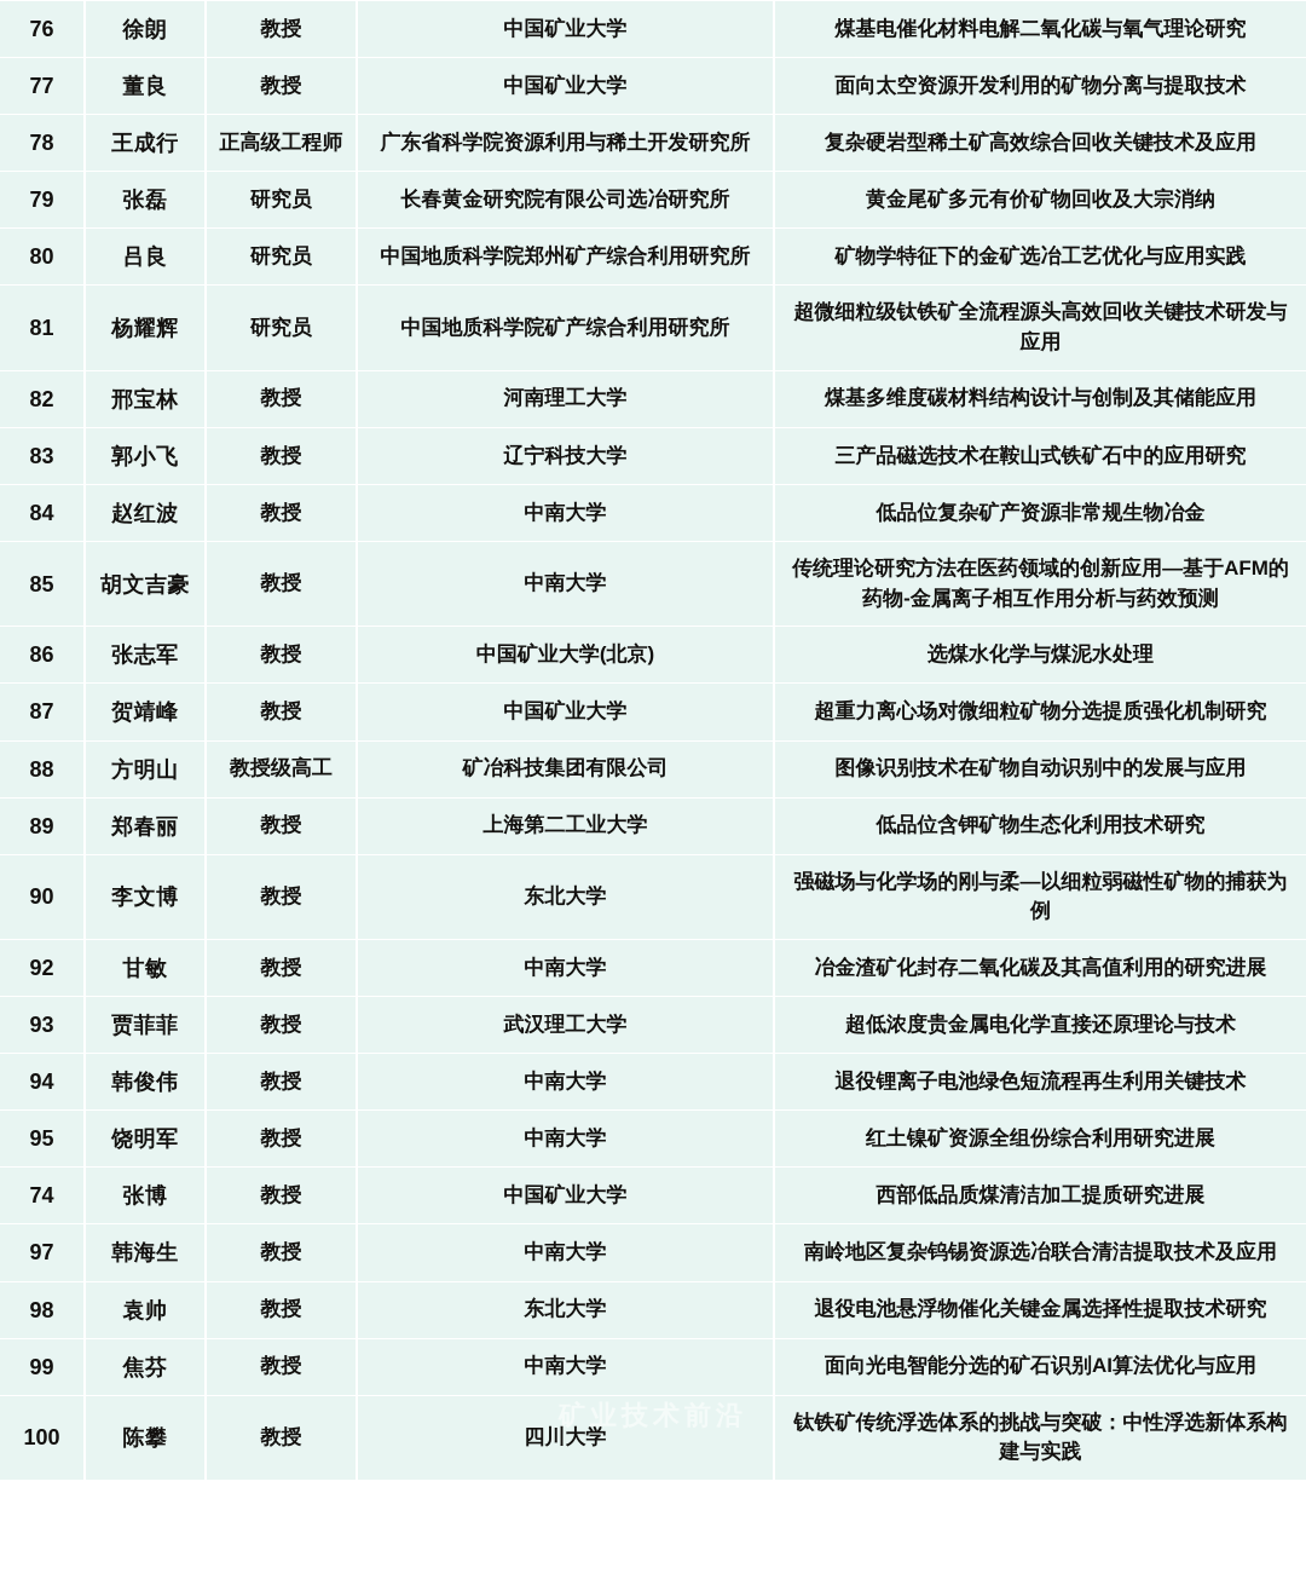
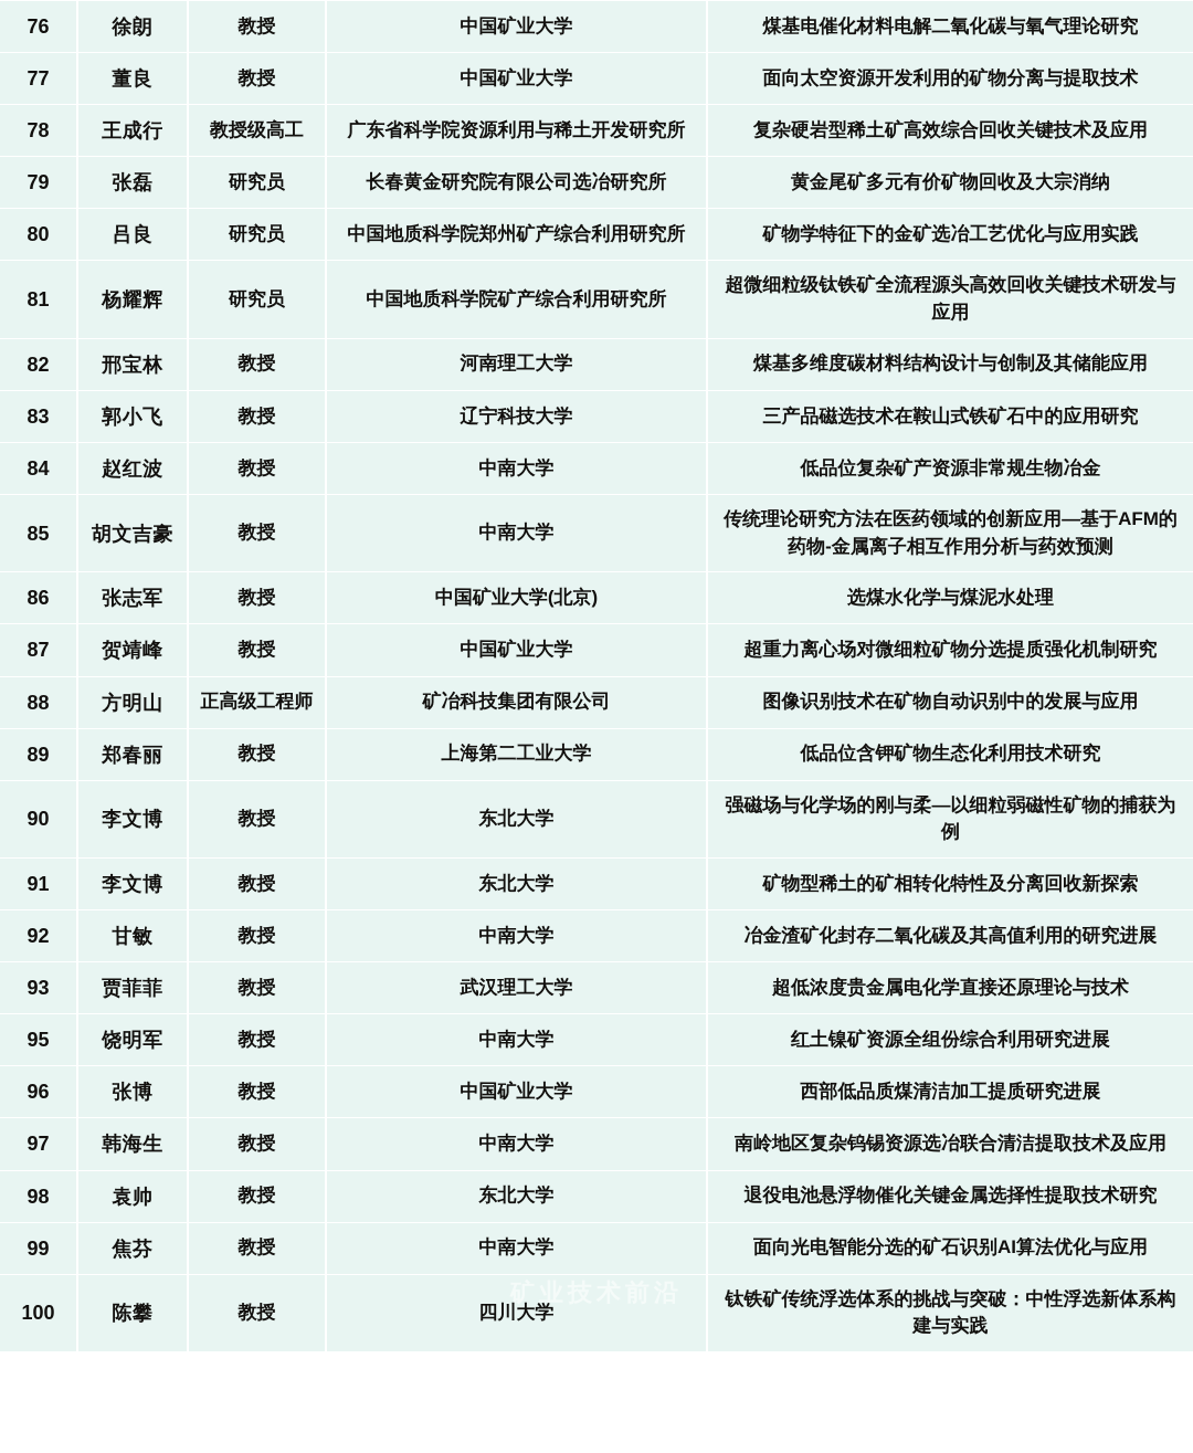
  76	徐朗	教授	中国矿业大学	煤基电催化材料电解二氧化碳与氧气理论研究
  77	董良	教授	中国矿业大学	面向太空资源开发利用的矿物分离与提取技术
- 78	王成行	正高级工程师	广东省科学院资源利用与稀土开发研究所	复杂硬岩型稀土矿高效综合回收关键技术及应用
+ 78	王成行	教授级高工	广东省科学院资源利用与稀土开发研究所	复杂硬岩型稀土矿高效综合回收关键技术及应用
  79	张磊	研究员	长春黄金研究院有限公司选冶研究所	黄金尾矿多元有价矿物回收及大宗消纳
  80	吕良	研究员	中国地质科学院郑州矿产综合利用研究所	矿物学特征下的金矿选冶工艺优化与应用实践
  81	杨耀辉	研究员	中国地质科学院矿产综合利用研究所	超微细粒级钛铁矿全流程源头高效回收关键技术研发与应用
  82	邢宝林	教授	河南理工大学	煤基多维度碳材料结构设计与创制及其储能应用
  83	郭小飞	教授	辽宁科技大学	三产品磁选技术在鞍山式铁矿石中的应用研究
  84	赵红波	教授	中南大学	低品位复杂矿产资源非常规生物冶金
  85	胡文吉豪	教授	中南大学	传统理论研究方法在医药领域的创新应用—基于AFM的药物-金属离子相互作用分析与药效预测
  86	张志军	教授	中国矿业大学(北京)	选煤水化学与煤泥水处理
  87	贺靖峰	教授	中国矿业大学	超重力离心场对微细粒矿物分选提质强化机制研究
- 88	方明山	教授级高工	矿冶科技集团有限公司	图像识别技术在矿物自动识别中的发展与应用
+ 88	方明山	正高级工程师	矿冶科技集团有限公司	图像识别技术在矿物自动识别中的发展与应用
  89	郑春丽	教授	上海第二工业大学	低品位含钾矿物生态化利用技术研究
  90	李文博	教授	东北大学	强磁场与化学场的刚与柔—以细粒弱磁性矿物的捕获为例
+ 91	李文博	教授	东北大学	矿物型稀土的矿相转化特性及分离回收新探索
  92	甘敏	教授	中南大学	冶金渣矿化封存二氧化碳及其高值利用的研究进展
  93	贾菲菲	教授	武汉理工大学	超低浓度贵金属电化学直接还原理论与技术
- 94	韩俊伟	教授	中南大学	退役锂离子电池绿色短流程再生利用关键技术
  95	饶明军	教授	中南大学	红土镍矿资源全组份综合利用研究进展
- 74	张博	教授	中国矿业大学	西部低品质煤清洁加工提质研究进展
+ 96	张博	教授	中国矿业大学	西部低品质煤清洁加工提质研究进展
  97	韩海生	教授	中南大学	南岭地区复杂钨锡资源选冶联合清洁提取技术及应用
  98	袁帅	教授	东北大学	退役电池悬浮物催化关键金属选择性提取技术研究
  99	焦芬	教授	中南大学	面向光电智能分选的矿石识别AI算法优化与应用
  100	陈攀	教授	四川大学	钛铁矿传统浮选体系的挑战与突破：中性浮选新体系构建与实践
  矿业技术前沿
